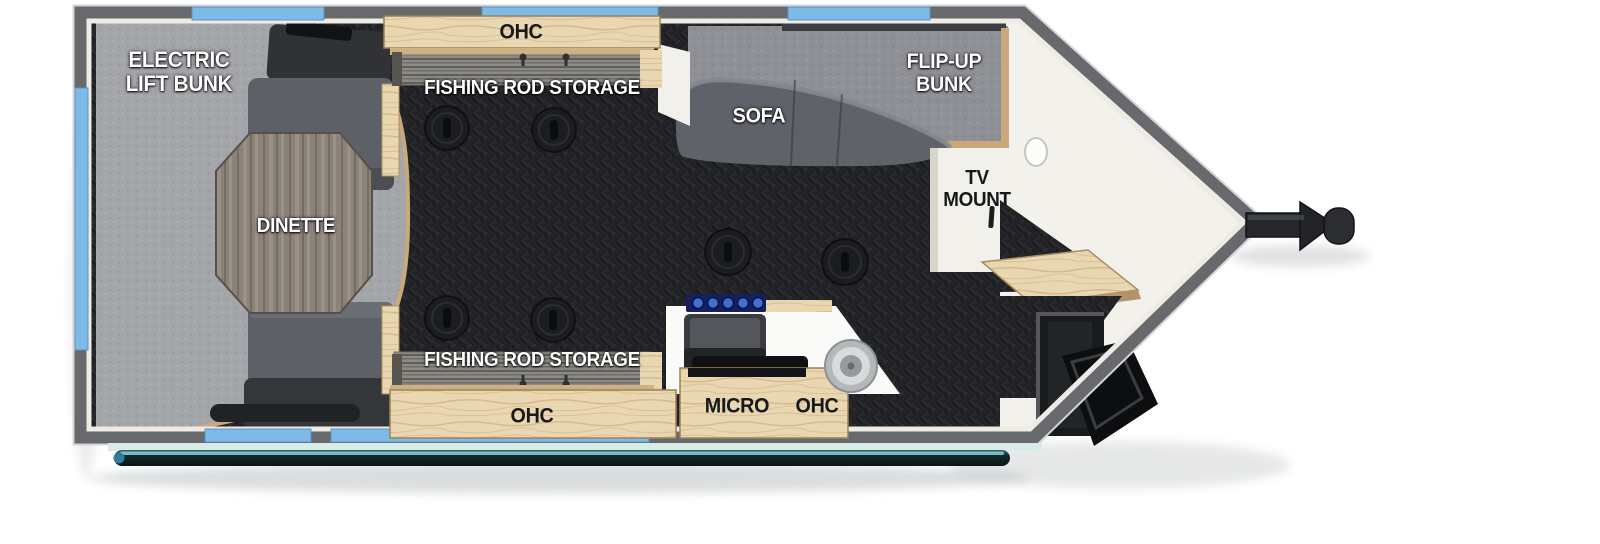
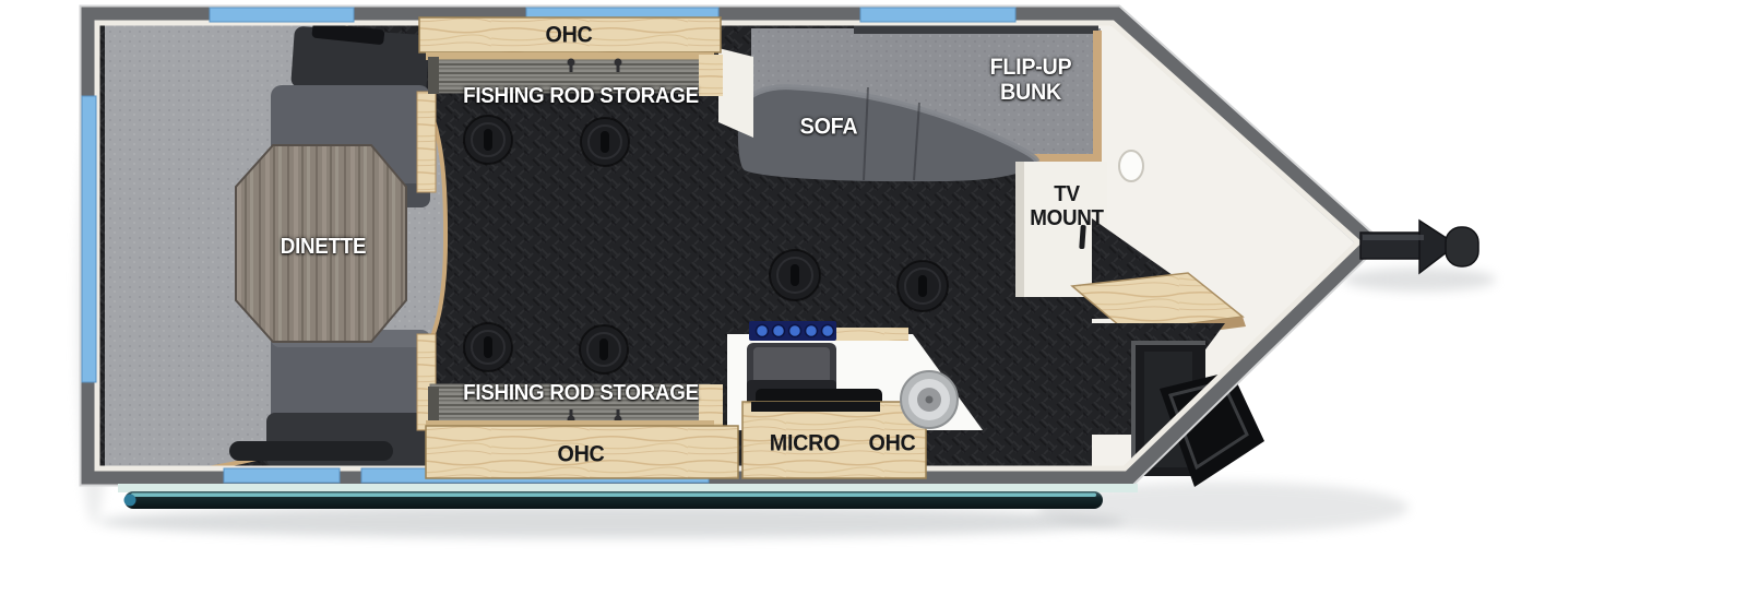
- ELECTRIC
- LIFT BUNK
  OHC
  FISHING ROD STORAGE
  DINETTE
  SOFA
  FLIP-UP
  BUNK
  TV
  MOUNT
  FISHING ROD STORAGE
  OHC
  MICRO
  OHC
